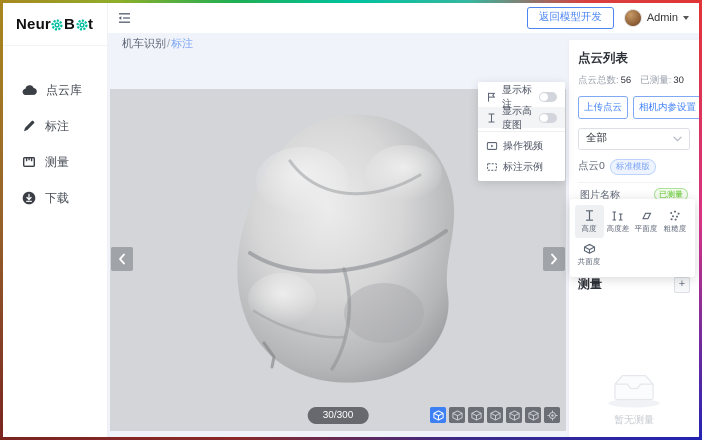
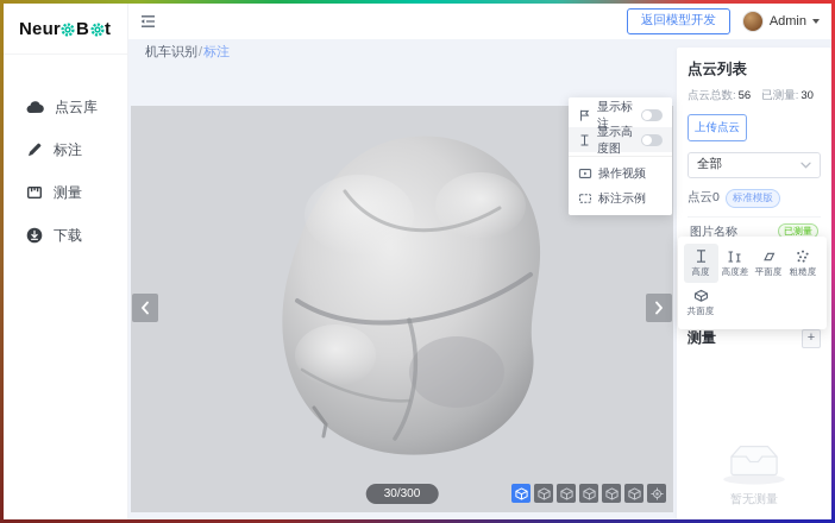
  Neur
  B
  t
  点云库
  标注
  测量
  下载
  返回模型开发
  Admin
  机车识别/标注
  显示标注
  显示高度图
  操作视频
  标注示例
  30/300
  点云列表
  点云总数: 56
  已测量: 30
  上传点云
- 相机内参设置
  全部
  点云0
  标准模版
  图片名称
  已测量
  测量
  +
  暂无测量
  高度
  高度差
  平面度
  粗糙度
  共面度
